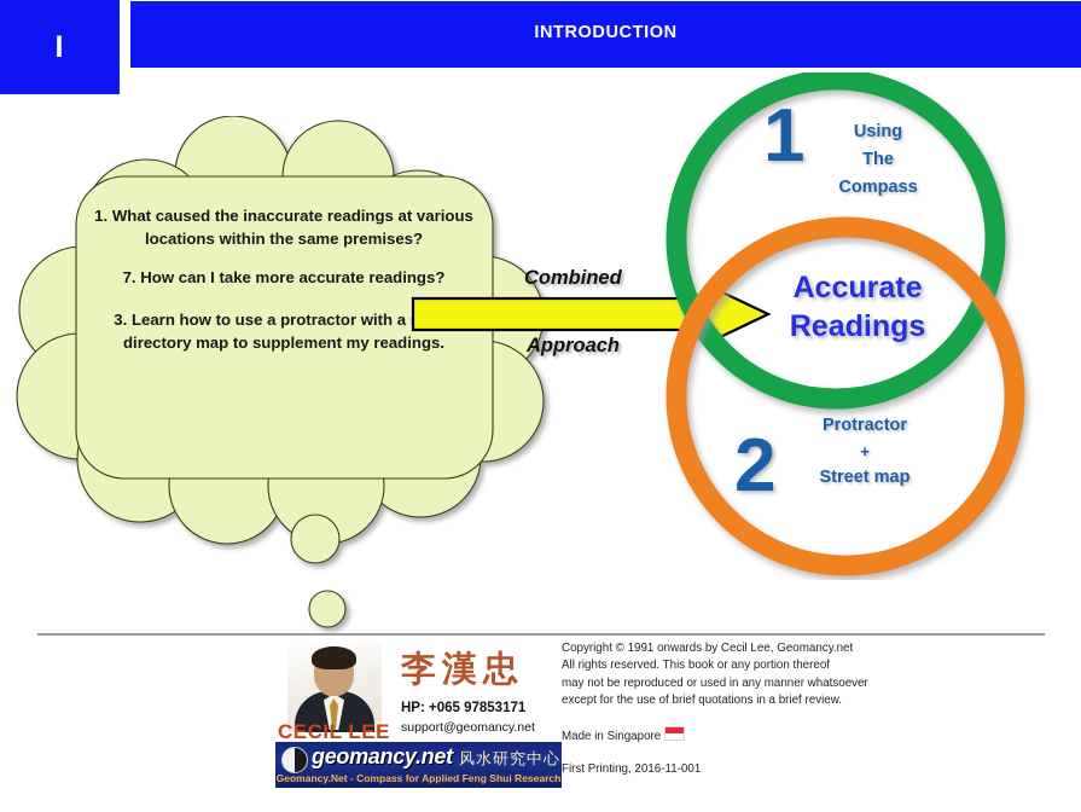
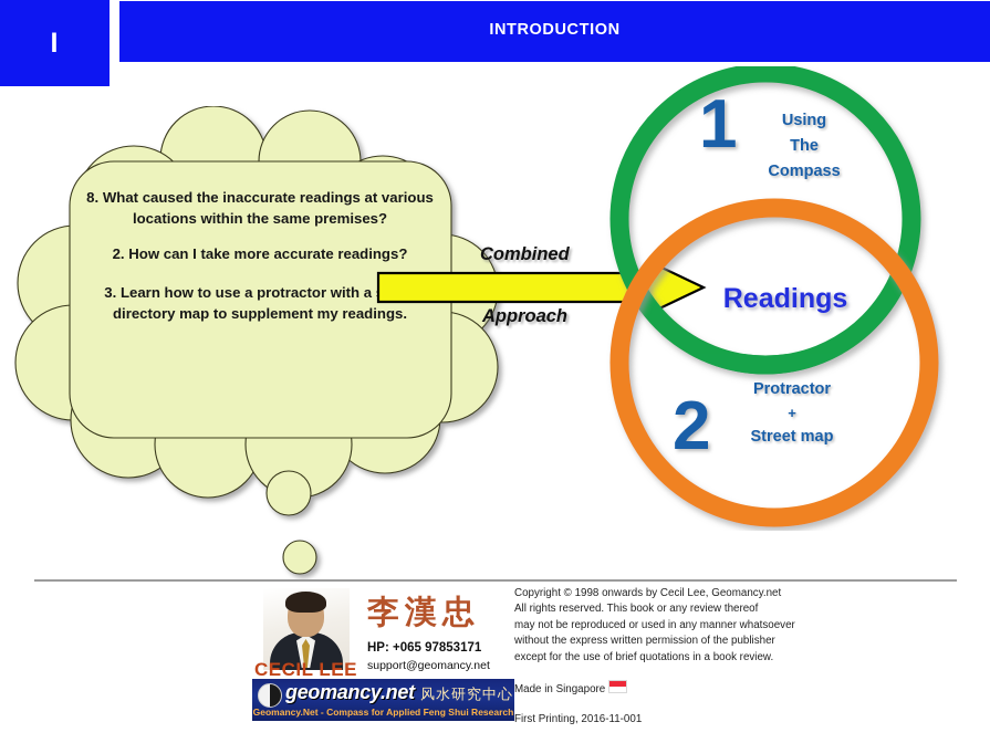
  I
  INTRODUCTION
- 1. What caused the inaccurate readings at various locations within the same premises?
+ 8. What caused the inaccurate readings at various locations within the same premises?
- 7. How can I take more accurate readings?
+ 2. How can I take more accurate readings?
  3. Learn how to use a protractor with a directory map to supplement my readings.
  Combined
  Approach
  1
  Using
  The
  Compass
- Accurate
  Readings
  2
  Protractor
  +
  Street map
  CECIL LEE
  李漢忠
  HP: +065 97853171
  support@geomancy.net
  geomancy.net
  风水研究中心
  Geomancy.Net - Compass for Applied Feng Shui Research
- Copyright © 1991 onwards by Cecil Lee, Geomancy.net
+ Copyright © 1998 onwards by Cecil Lee, Geomancy.net
- All rights reserved. This book or any portion thereof
+ All rights reserved. This book or any review thereof
  may not be reproduced or used in any manner whatsoever
+ without the express written permission of the publisher
- except for the use of brief quotations in a brief review.
+ except for the use of brief quotations in a book review.
  Made in Singapore
  First Printing, 2016-11-001
